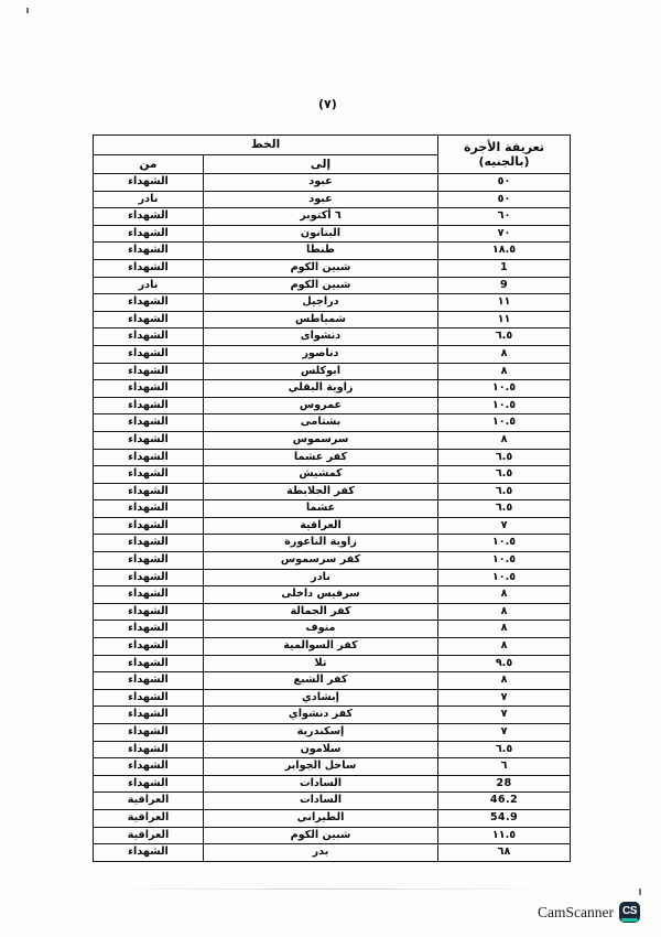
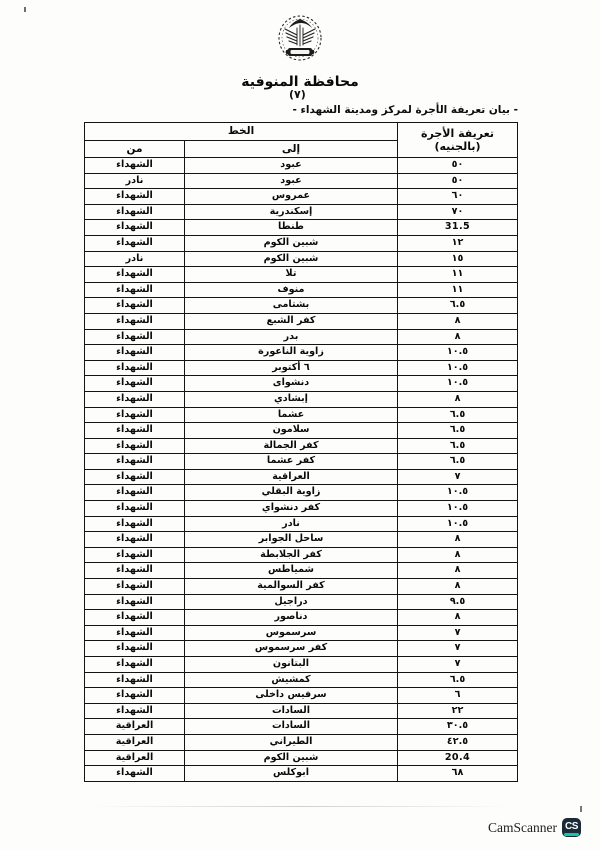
+ محافظة المنوفية
  (٧)
+ - بيان تعريفة الأجرة لمركز ومدينة الشهداء -
  تعريفة الأجرة (بالجنيه)	الخط
  إلى	من
  ٥٠	عبود	الشهداء
  ٥٠	عبود	نادر
- ٦٠	٦ أكتوبر	الشهداء
+ ٦٠	عمروس	الشهداء
- ٧٠	البتانون	الشهداء
+ ٧٠	إسكندرية	الشهداء
- ١٨.٥	طنطا	الشهداء
+ 31.5	طنطا	الشهداء
- 1	شبين الكوم	الشهداء
+ ١٢	شبين الكوم	الشهداء
- 9	شبين الكوم	نادر
+ ١٥	شبين الكوم	نادر
- ١١	دراجيل	الشهداء
+ ١١	تلا	الشهداء
- ١١	شمياطس	الشهداء
+ ١١	منوف	الشهداء
- ٦.٥	دنشواى	الشهداء
+ ٦.٥	بشتامى	الشهداء
- ٨	دناصور	الشهداء
+ ٨	كفر الشبع	الشهداء
- ٨	ابوكلس	الشهداء
+ ٨	بدر	الشهداء
- ١٠.٥	زاوية البقلي	الشهداء
+ ١٠.٥	زاوية الناعورة	الشهداء
- ١٠.٥	عمروس	الشهداء
+ ١٠.٥	٦ أكتوبر	الشهداء
- ١٠.٥	بشتامى	الشهداء
+ ١٠.٥	دنشواى	الشهداء
- ٨	سرسموس	الشهداء
+ ٨	إبشادي	الشهداء
- ٦.٥	كفر عشما	الشهداء
+ ٦.٥	عشما	الشهداء
- ٦.٥	كمشيش	الشهداء
+ ٦.٥	سلامون	الشهداء
- ٦.٥	كفر الجلابطة	الشهداء
+ ٦.٥	كفر الجمالة	الشهداء
- ٦.٥	عشما	الشهداء
+ ٦.٥	كفر عشما	الشهداء
  ٧	العراقية	الشهداء
- ١٠.٥	زاوية الناعورة	الشهداء
+ ١٠.٥	زاوية البقلي	الشهداء
- ١٠.٥	كفر سرسموس	الشهداء
+ ١٠.٥	كفر دنشواي	الشهداء
  ١٠.٥	نادر	الشهداء
- ٨	سرفيس داخلى	الشهداء
+ ٨	ساحل الجوابر	الشهداء
- ٨	كفر الجمالة	الشهداء
+ ٨	كفر الجلابطة	الشهداء
- ٨	منوف	الشهداء
+ ٨	شمياطس	الشهداء
  ٨	كفر السوالمية	الشهداء
- ٩.٥	تلا	الشهداء
+ ٩.٥	دراجيل	الشهداء
- ٨	كفر الشبع	الشهداء
+ ٨	دناصور	الشهداء
- ٧	إبشادي	الشهداء
+ ٧	سرسموس	الشهداء
- ٧	كفر دنشواي	الشهداء
+ ٧	كفر سرسموس	الشهداء
- ٧	إسكندرية	الشهداء
+ ٧	البتانون	الشهداء
- ٦.٥	سلامون	الشهداء
+ ٦.٥	كمشيش	الشهداء
- ٦	ساحل الجوابر	الشهداء
+ ٦	سرفيس داخلى	الشهداء
- 28	السادات	الشهداء
+ ٢٢	السادات	الشهداء
- 46.2	السادات	العراقية
+ ٣٠.٥	السادات	العراقية
- 54.9	الطيراني	العراقية
+ ٤٢.٥	الطيراني	العراقية
- ١١.٥	شبين الكوم	العراقية
+ 20.4	شبين الكوم	العراقية
- ٦٨	بدر	الشهداء
+ ٦٨	ابوكلس	الشهداء
  CS
  CamScanner
